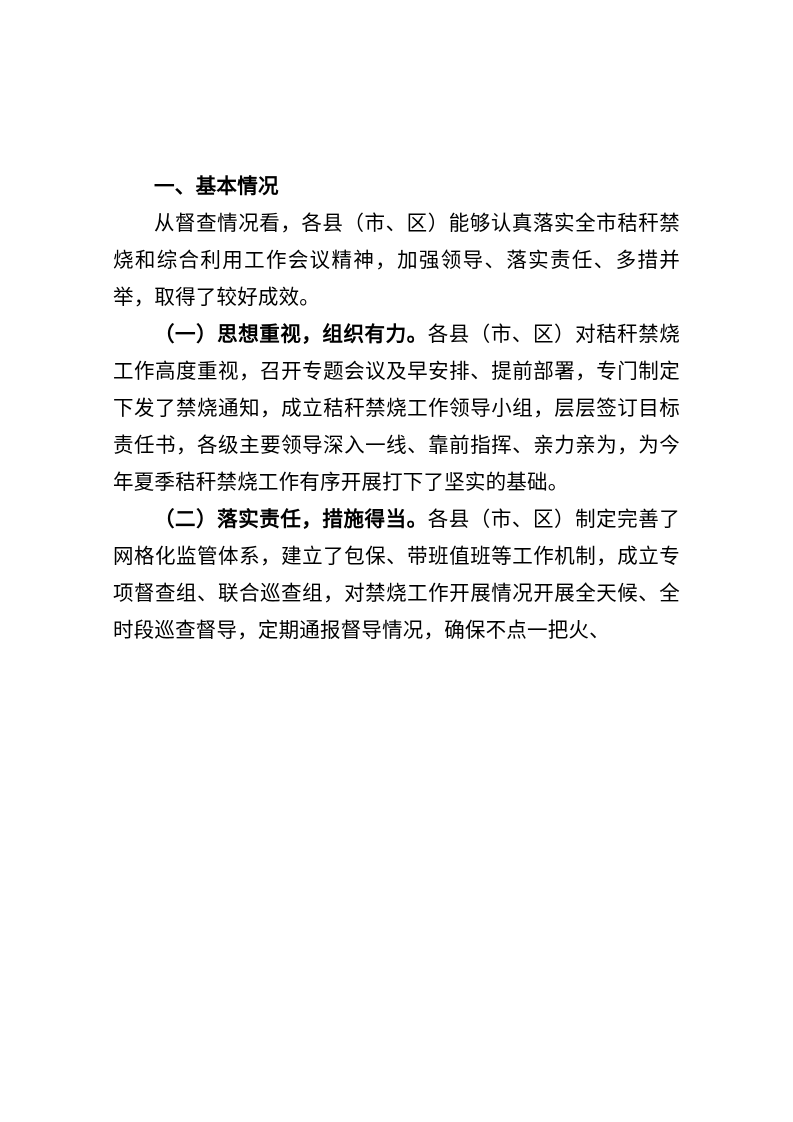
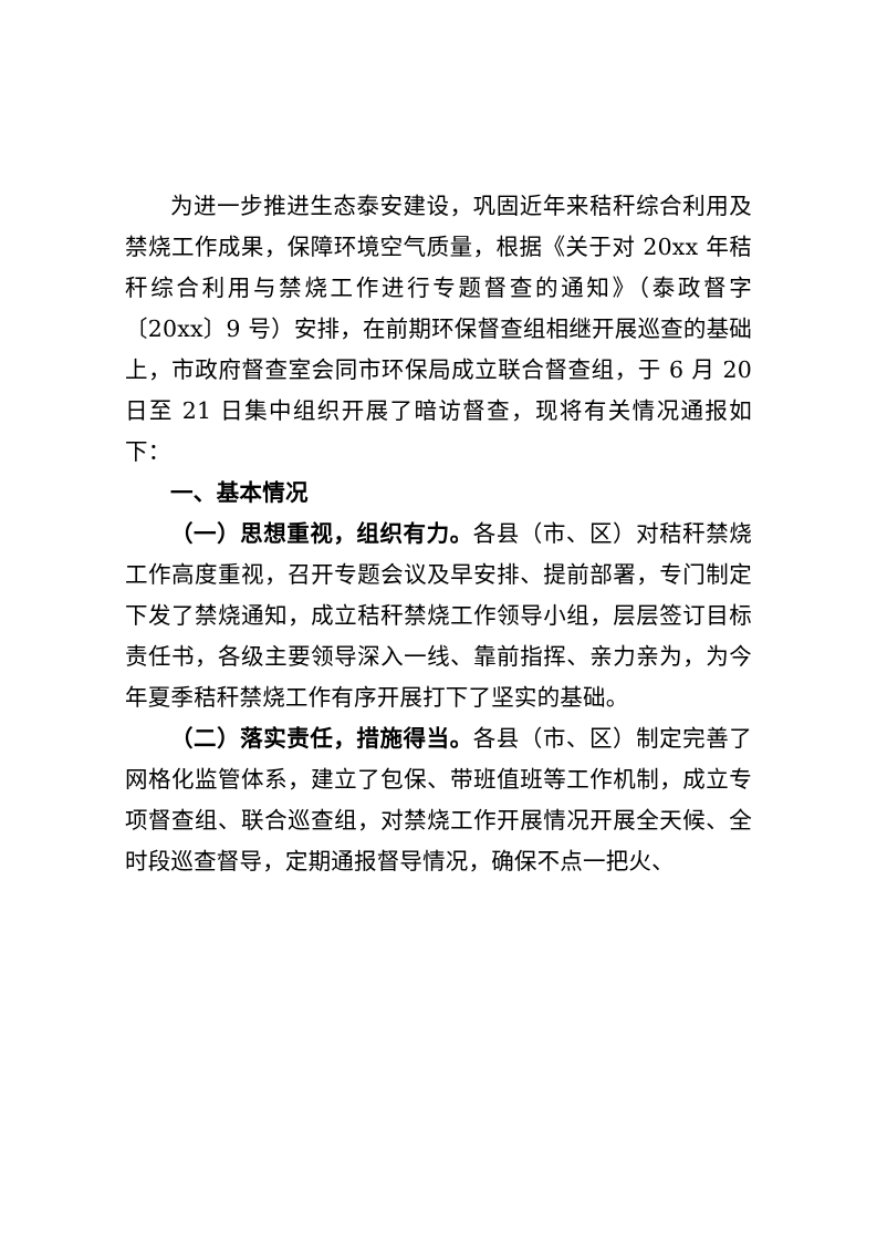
+ 为进一步推进生态泰安建设，巩固近年来秸秆综合利用及禁烧工作成果，保障环境空气质量，根据《关于对 20xx 年秸秆综合利用与禁烧工作进行专题督查的通知》（泰政督字〔20xx〕9 号）安排，在前期环保督查组相继开展巡查的基础上，市政府督查室会同市环保局成立联合督查组，于 6 月 20 日至 21 日集中组织开展了暗访督查，现将有关情况通报如下：
  一、基本情况
- 从督查情况看，各县（市、区）能够认真落实全市秸秆禁烧和综合利用工作会议精神，加强领导、落实责任、多措并举，取得了较好成效。
  （一）思想重视，组织有力。各县（市、区）对秸秆禁烧工作高度重视，召开专题会议及早安排、提前部署，专门制定下发了禁烧通知，成立秸秆禁烧工作领导小组，层层签订目标责任书，各级主要领导深入一线、靠前指挥、亲力亲为，为今年夏季秸秆禁烧工作有序开展打下了坚实的基础。
  （二）落实责任，措施得当。各县（市、区）制定完善了网格化监管体系，建立了包保、带班值班等工作机制，成立专项督查组、联合巡查组，对禁烧工作开展情况开展全天候、全时段巡查督导，定期通报督导情况，确保不点一把火、
